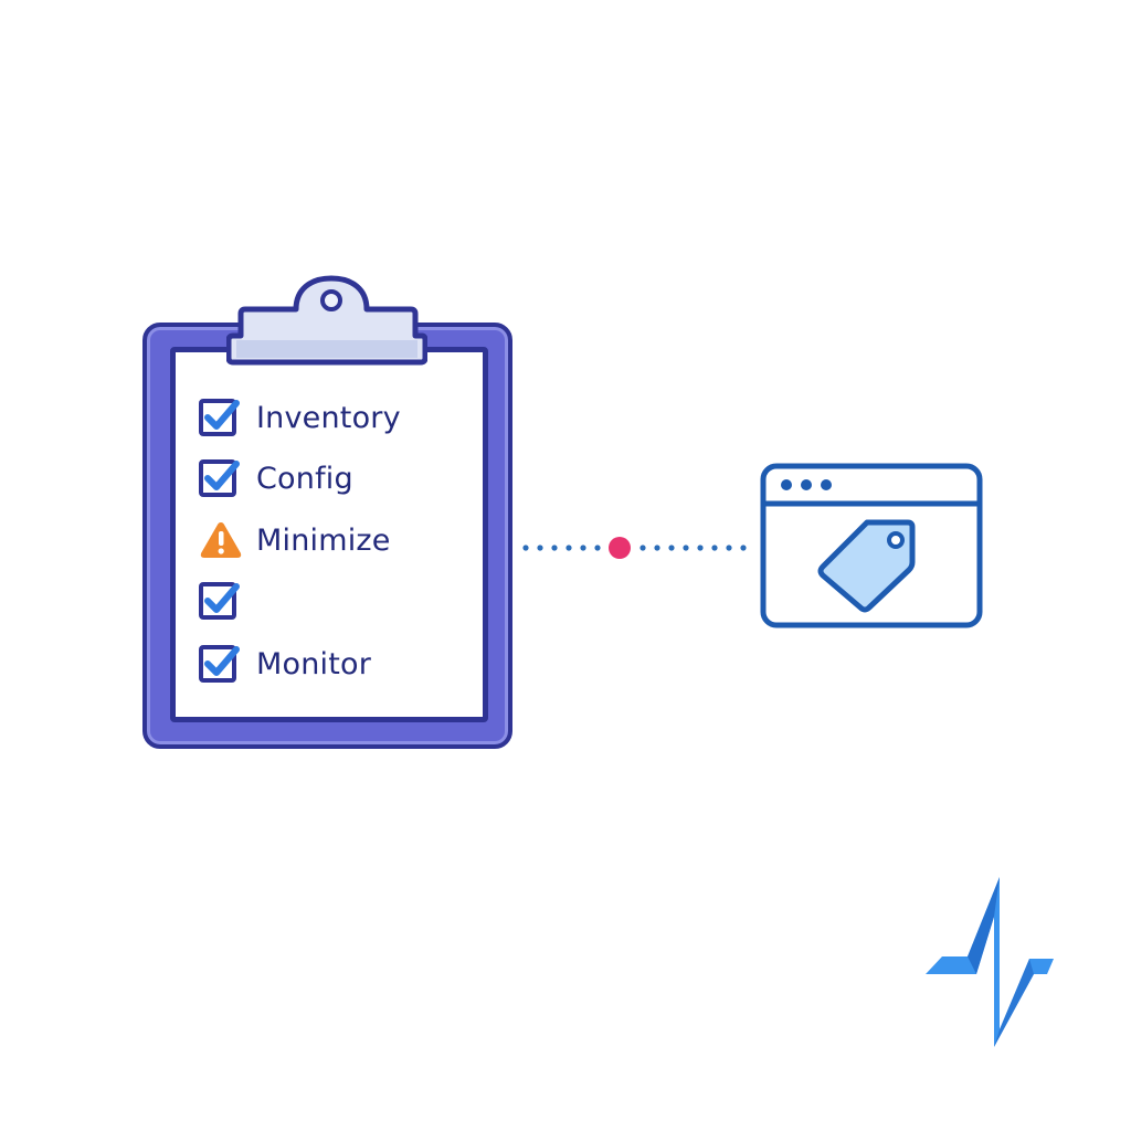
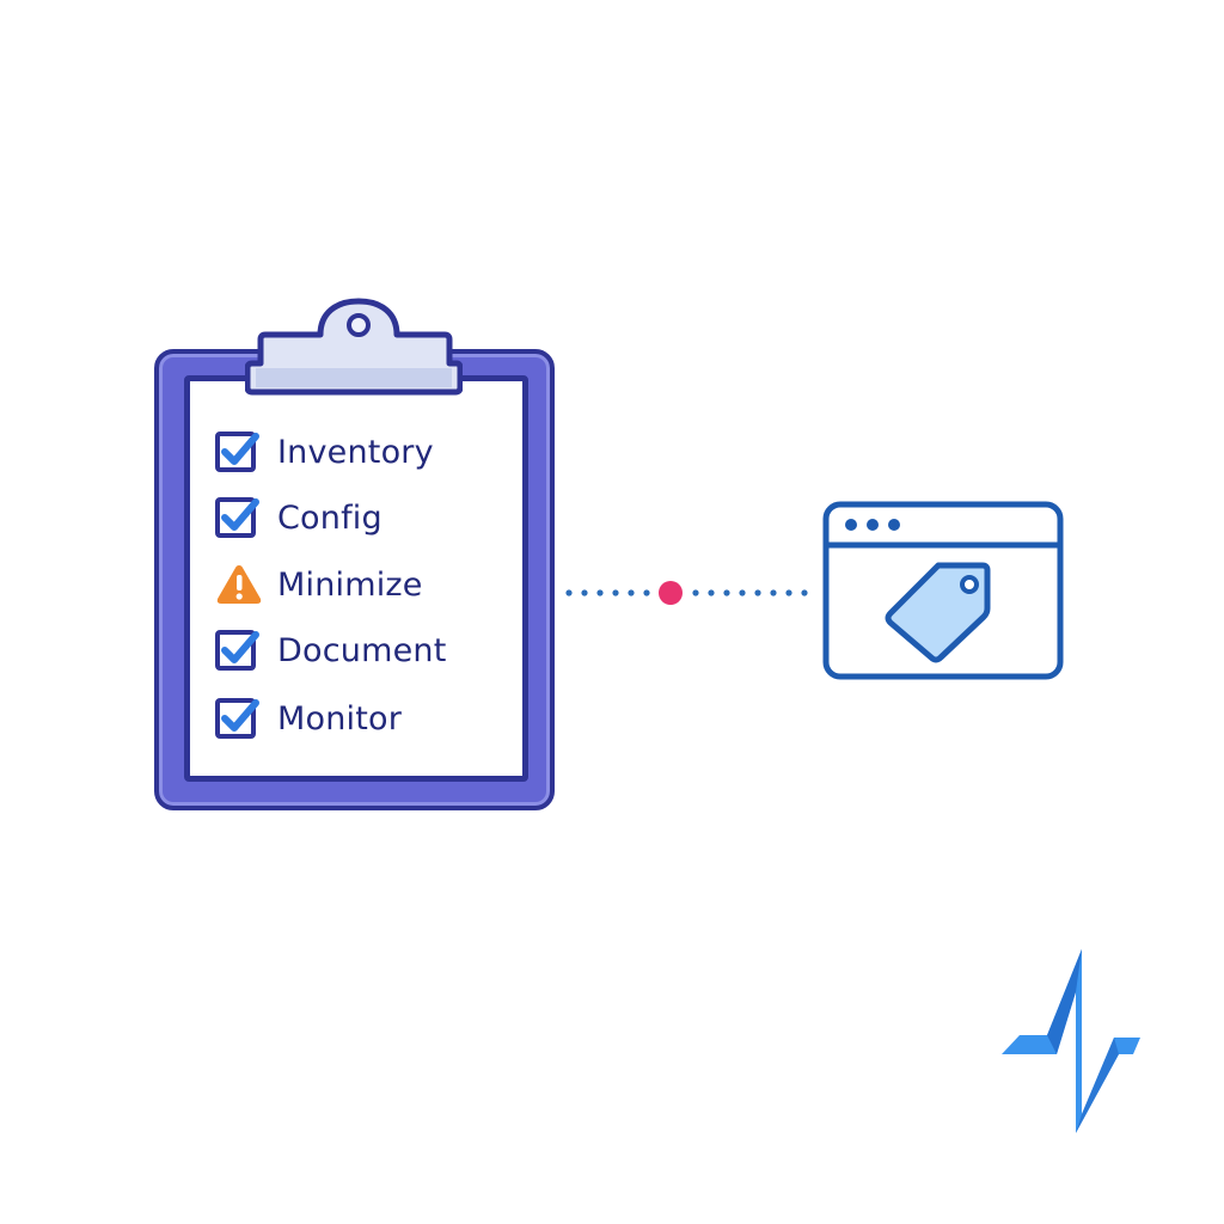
  Inventory
  Config
  Minimize
+ Document
  Monitor
